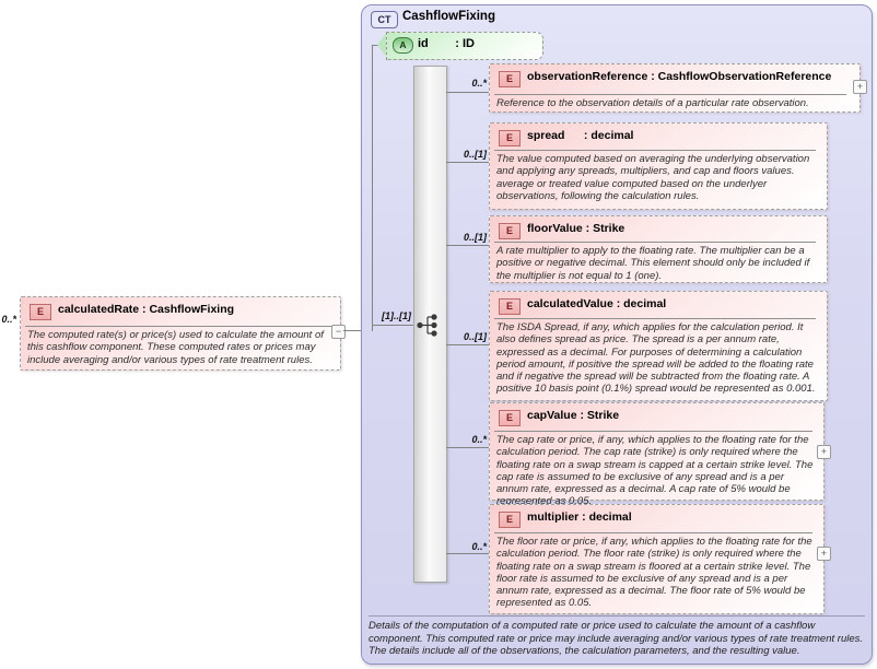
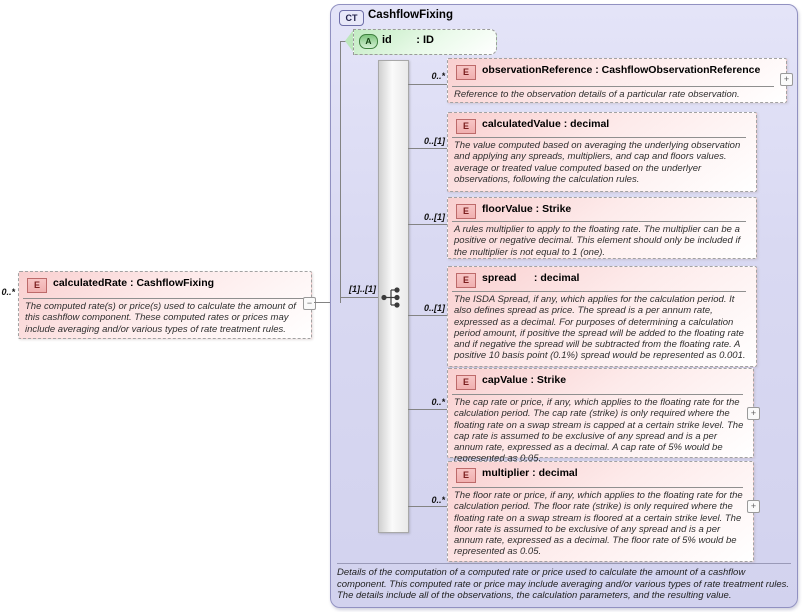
  0..*
  E
  calculatedRate : CashflowFixing
  The computed rate(s) or price(s) used to calculate the amount of this cashflow component. These computed rates or prices may include averaging and/or various types of rate treatment rules.
  −
  CT
  CashflowFixing
  Details of the computation of a computed rate or price used to calculate the amount of a cashflow component. This computed rate or price may include averaging and/or various types of rate treatment rules. The details include all of the observations, the calculation parameters, and the resulting value.
  A
  id : ID
  [1]..[1]
  0..*
  0..[1]
  0..[1]
  0..[1]
  0..*
  0..*
  E
  observationReference : CashflowObservationReference
  Reference to the observation details of a particular rate observation.
  +
  E
- spread : decimal
+ calculatedValue : decimal
  The value computed based on averaging the underlying observation and applying any spreads, multipliers, and cap and floors values. average or treated value computed based on the underlyer observations, following the calculation rules.
  E
  floorValue : Strike
- A rate multiplier to apply to the floating rate. The multiplier can be a positive or negative decimal. This element should only be included if the multiplier is not equal to 1 (one).
+ A rules multiplier to apply to the floating rate. The multiplier can be a positive or negative decimal. This element should only be included if the multiplier is not equal to 1 (one).
  E
- calculatedValue : decimal
+ spread : decimal
  The ISDA Spread, if any, which applies for the calculation period. It also defines spread as price. The spread is a per annum rate, expressed as a decimal. For purposes of determining a calculation period amount, if positive the spread will be added to the floating rate and if negative the spread will be subtracted from the floating rate. A positive 10 basis point (0.1%) spread would be represented as 0.001.
  E
  capValue : Strike
  The cap rate or price, if any, which applies to the floating rate for the calculation period. The cap rate (strike) is only required where the floating rate on a swap stream is capped at a certain strike level. The cap rate is assumed to be exclusive of any spread and is a per annum rate, expressed as a decimal. A cap rate of 5% would be represented as 0.05.
  +
  E
  multiplier : decimal
  The floor rate or price, if any, which applies to the floating rate for the calculation period. The floor rate (strike) is only required where the floating rate on a swap stream is floored at a certain strike level. The floor rate is assumed to be exclusive of any spread and is a per annum rate, expressed as a decimal. The floor rate of 5% would be represented as 0.05.
  +
